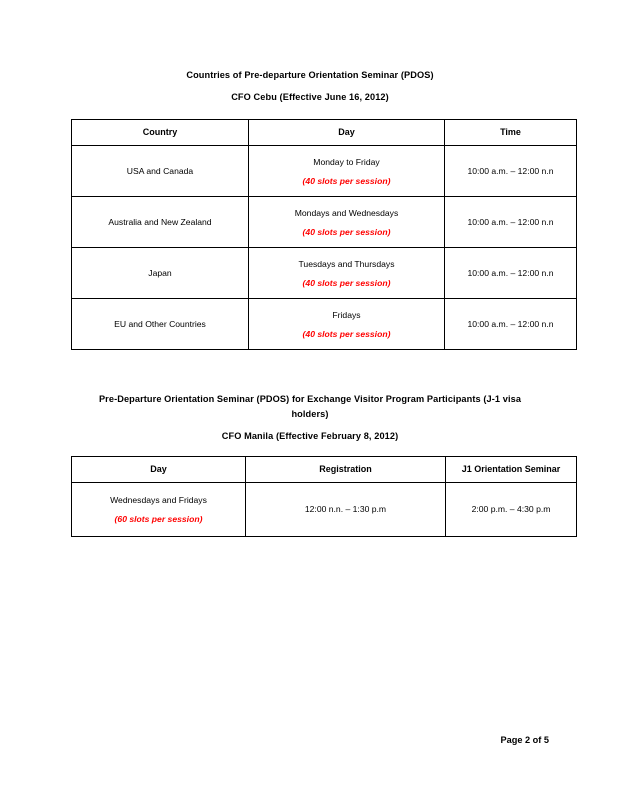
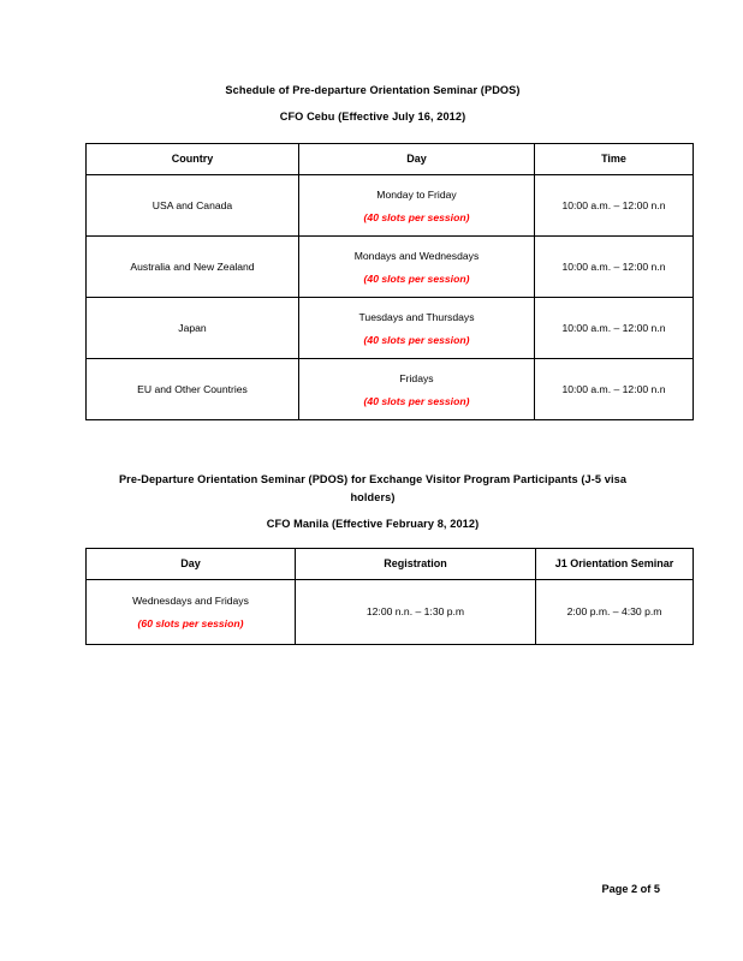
- Countries of Pre-departure Orientation Seminar (PDOS)
+ Schedule of Pre-departure Orientation Seminar (PDOS)
- CFO Cebu (Effective June 16, 2012)
+ CFO Cebu (Effective July 16, 2012)
  Country	Day	Time
  USA and Canada	Monday to Friday (40 slots per session)	10:00 a.m. – 12:00 n.n
  Australia and New Zealand	Mondays and Wednesdays (40 slots per session)	10:00 a.m. – 12:00 n.n
  Japan	Tuesdays and Thursdays (40 slots per session)	10:00 a.m. – 12:00 n.n
  EU and Other Countries	Fridays (40 slots per session)	10:00 a.m. – 12:00 n.n
- Pre-Departure Orientation Seminar (PDOS) for Exchange Visitor Program Participants (J-1 visa
+ Pre-Departure Orientation Seminar (PDOS) for Exchange Visitor Program Participants (J-5 visa
  holders)
  CFO Manila (Effective February 8, 2012)
  Day	Registration	J1 Orientation Seminar
  Wednesdays and Fridays (60 slots per session)	12:00 n.n. – 1:30 p.m	2:00 p.m. – 4:30 p.m
  Page 2 of 5
